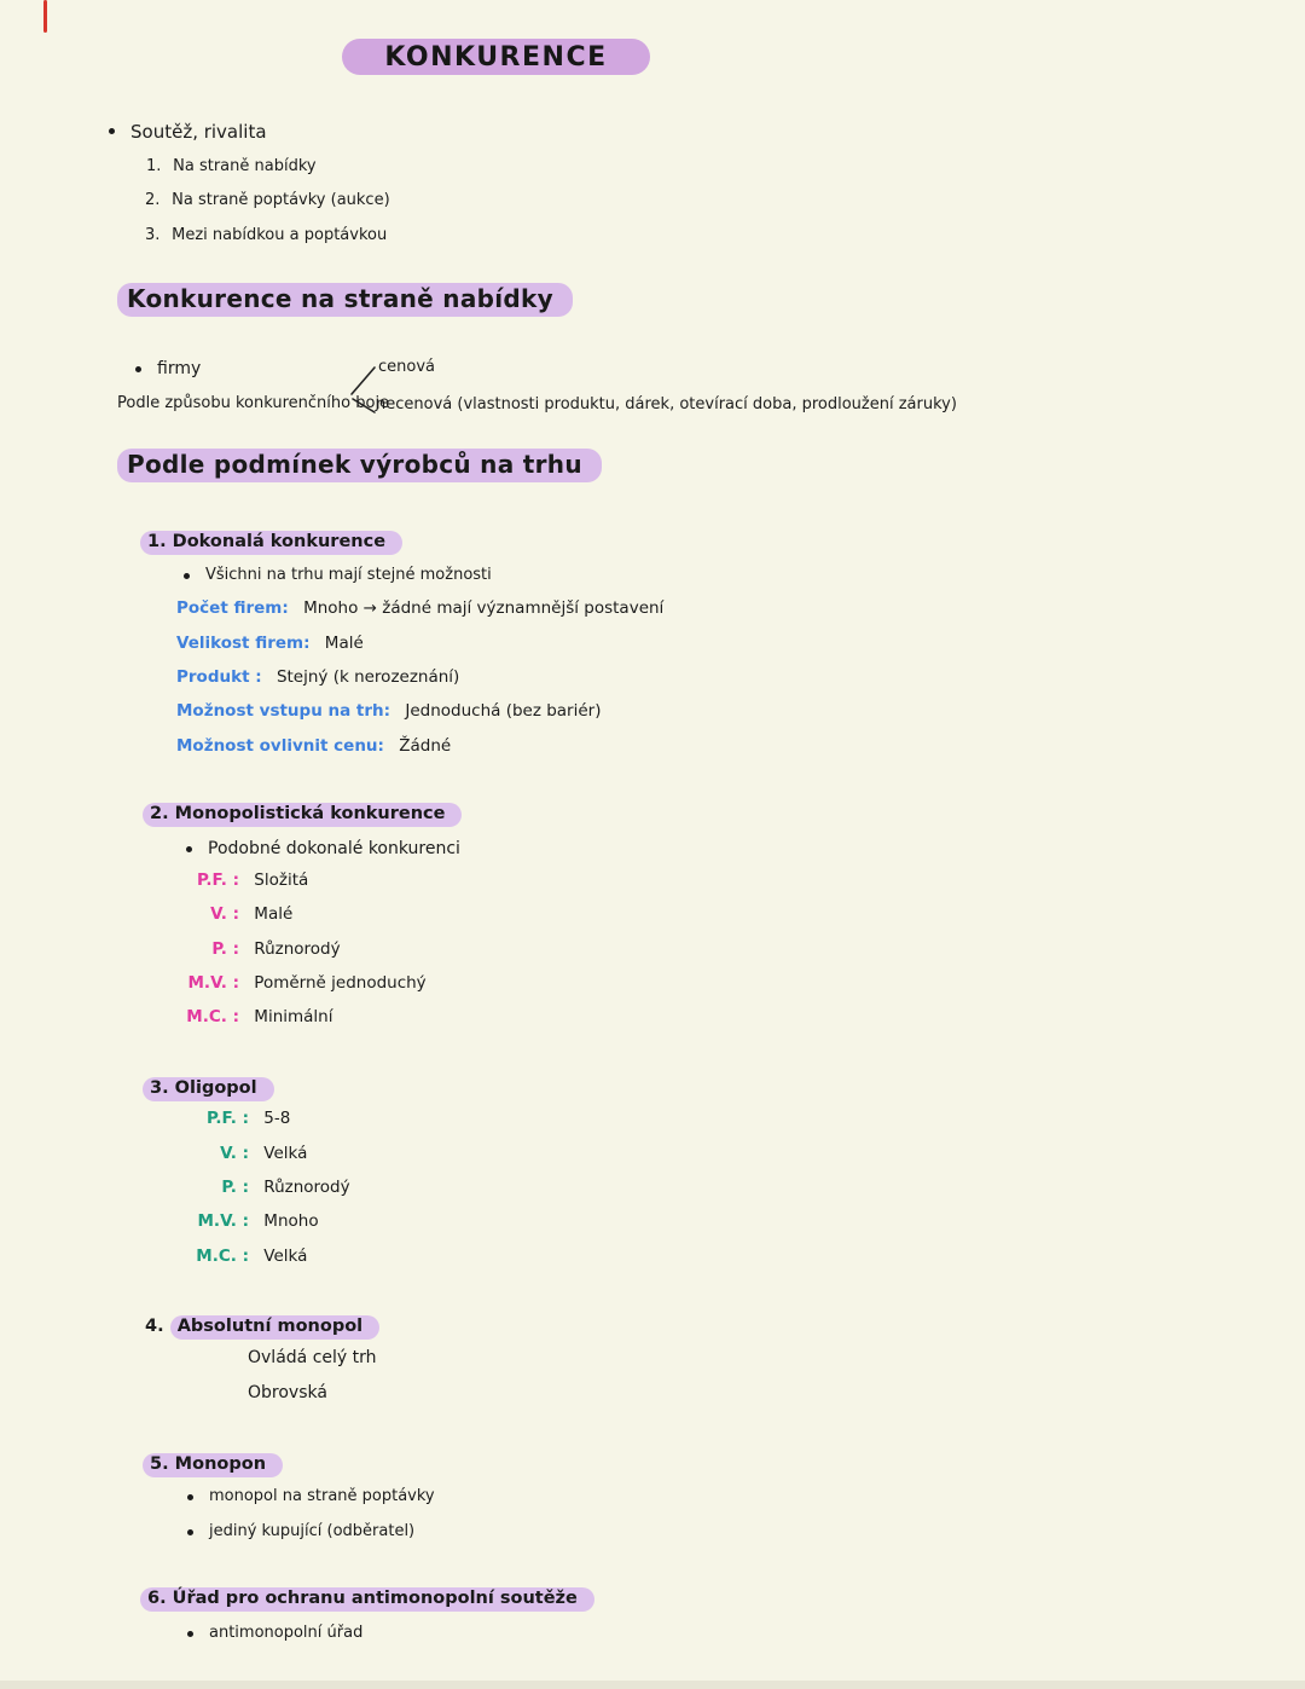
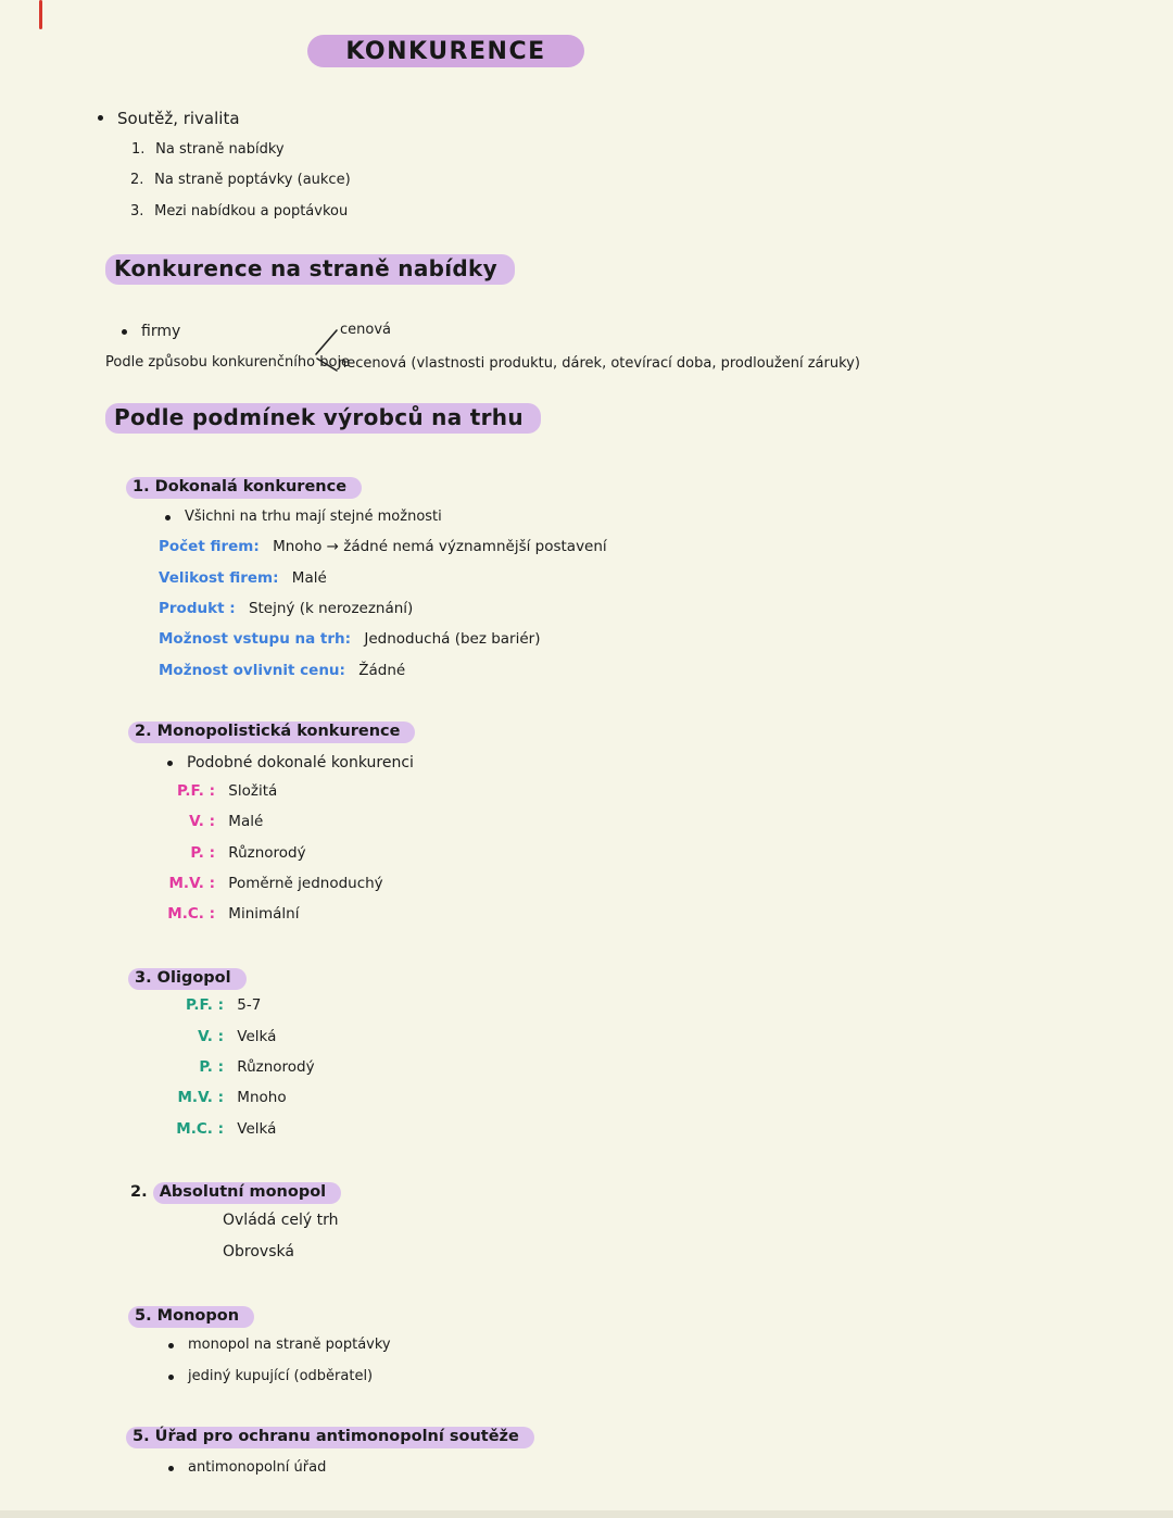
  KONKURENCE
  Soutěž, rivalita
  1. Na straně nabídky
  2. Na straně poptávky (aukce)
  3. Mezi nabídkou a poptávkou
  Konkurence na straně nabídky
  firmy
  cenová
  Podle způsobu konkurenčníhooje
  necenová (vlastnosti produktu, dárek, otevírací doba, prodloužení záruky)
  Podle podmínek výrobců na trhu
  1. Dokonalá konkurence
  Všichni na trhu mají stejné možnosti
- Počet firem: Mnoho → žádné mají významnější postavení
+ Počet firem: Mnoho → žádné nemá významnější postavení
  Velikost firem: Malé
  Produkt : Stejný (k nerozeznání)
  Možnost vstupu na trh: Jednoduchá (bez bariér)
  Možnost ovlivnit cenu: Žádné
  2. Monopolistická konkurence
  Podobné dokonalé konkurenci
  P.F. : Složitá
  V. : Malé
  P. : Různorodý
  M.V. : Poměrně jednoduchý
  M.C. : Minimální
  3. Oligopol
- P.F. : 5-8
+ P.F. : 5-7
  V. : Velká
  P. : Různorodý
  M.V. : Mnoho
  M.C. : Velká
- 4. Absolutní monopol
+ 2. Absolutní monopol
  Ovládá celý trh
  Obrovská
  5. Monopon
  monopol na straně poptávky
  jediný kupující (odběratel)
- 6. Úřad pro ochranu antimonopolní soutěže
+ 5. Úřad pro ochranu antimonopolní soutěže
  antimonopolní úřad
